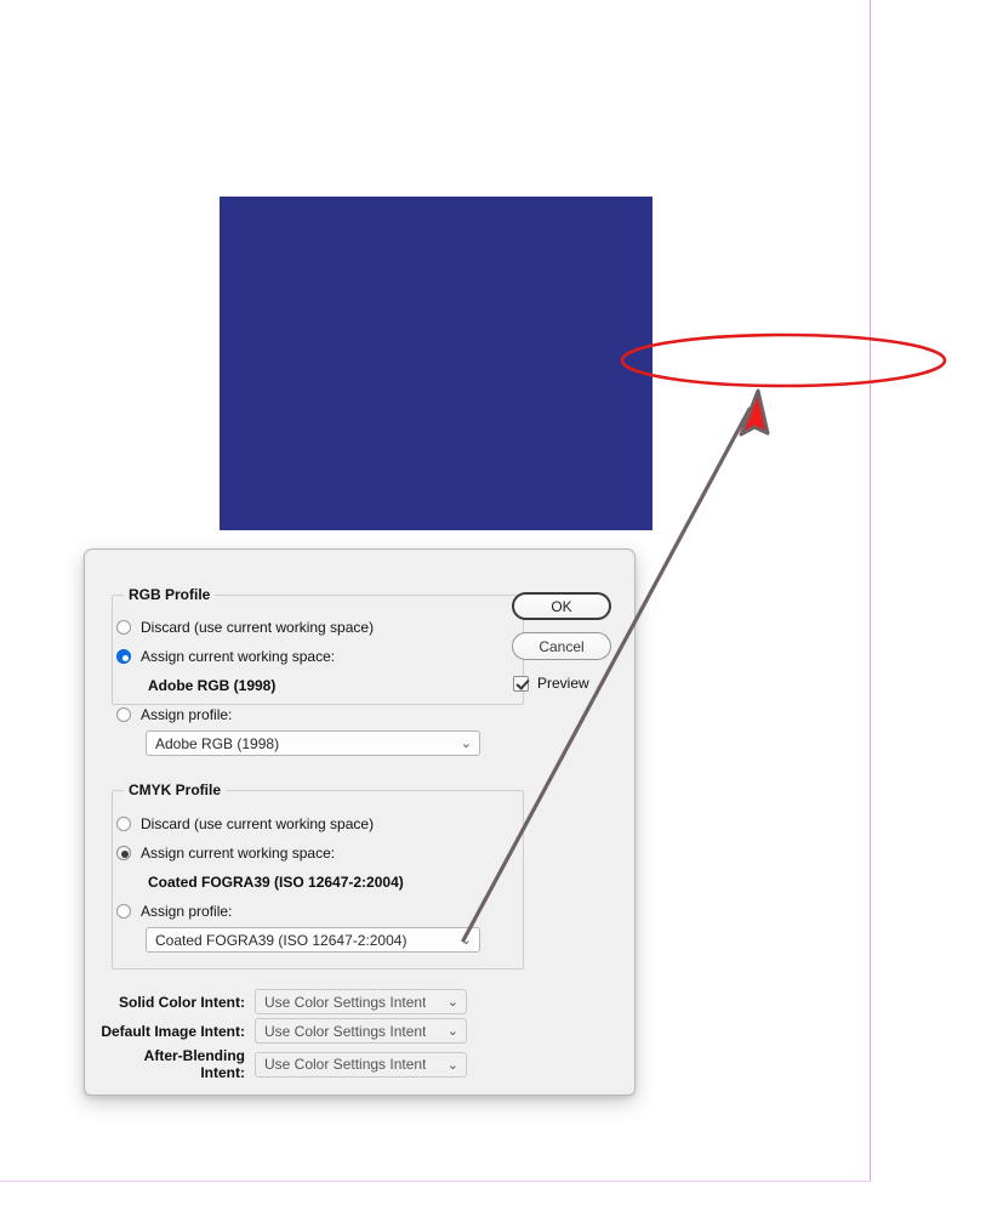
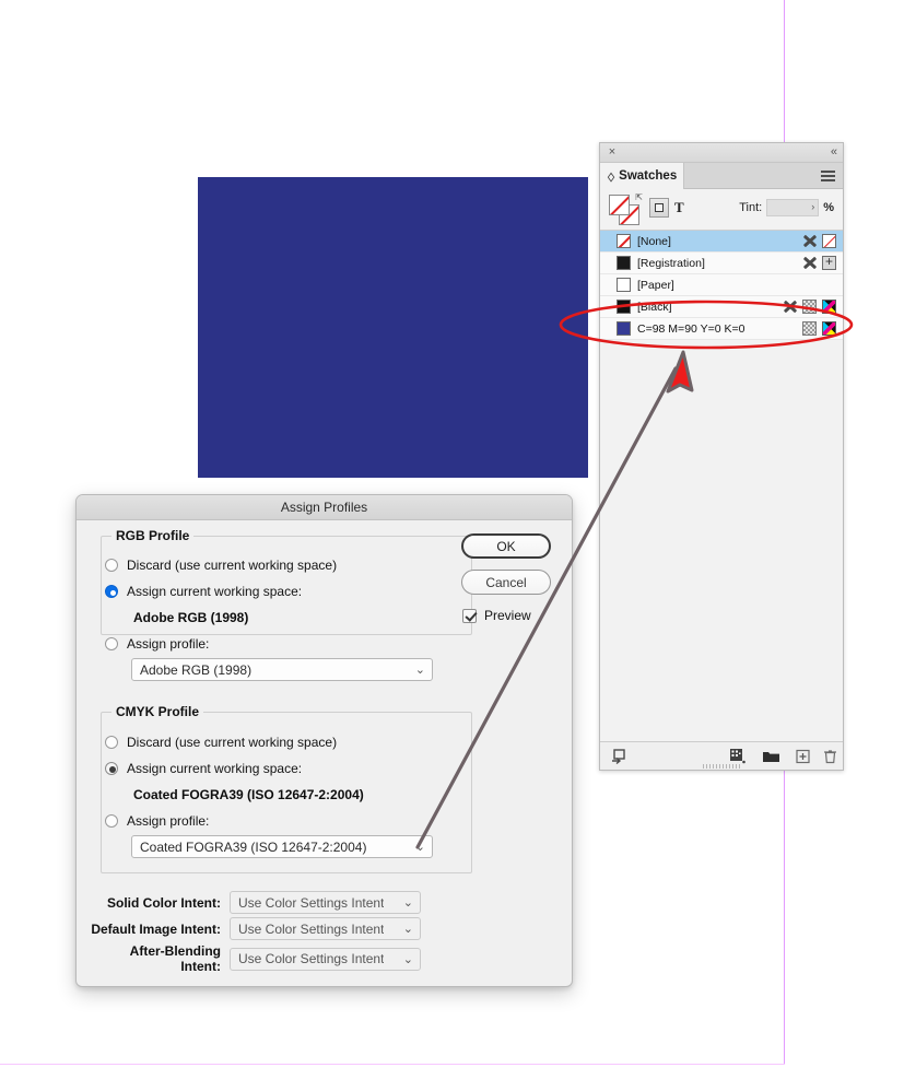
+ ×
+ «
+ ◇
+ Swatches
+ ⇱
+ T
+ Tint:
+ ›
+ %
+ [None]
+ [Registration]
+ [Paper]
+ [Black]
+ C=98 M=90 Y=0 K=0
+ Assign Profiles
  RGB Profile
  Discard (use current working space)
  Assign current working space:
  Adobe RGB (1998)
  Assign profile:
  Adobe RGB (1998)
  ⌄
  CMYK Profile
  Discard (use current working space)
  Assign current working space:
  Coated FOGRA39 (ISO 12647-2:2004)
  Assign profile:
  Coated FOGRA39 (ISO 12647-2:2004)
  ⌄
  OK
  Cancel
  Preview
  Solid Color Intent:
  Use Color Settings Intent
  ⌄
  Default Image Intent:
  Use Color Settings Intent
  ⌄
  After-Blending Intent:
  Use Color Settings Intent
  ⌄
